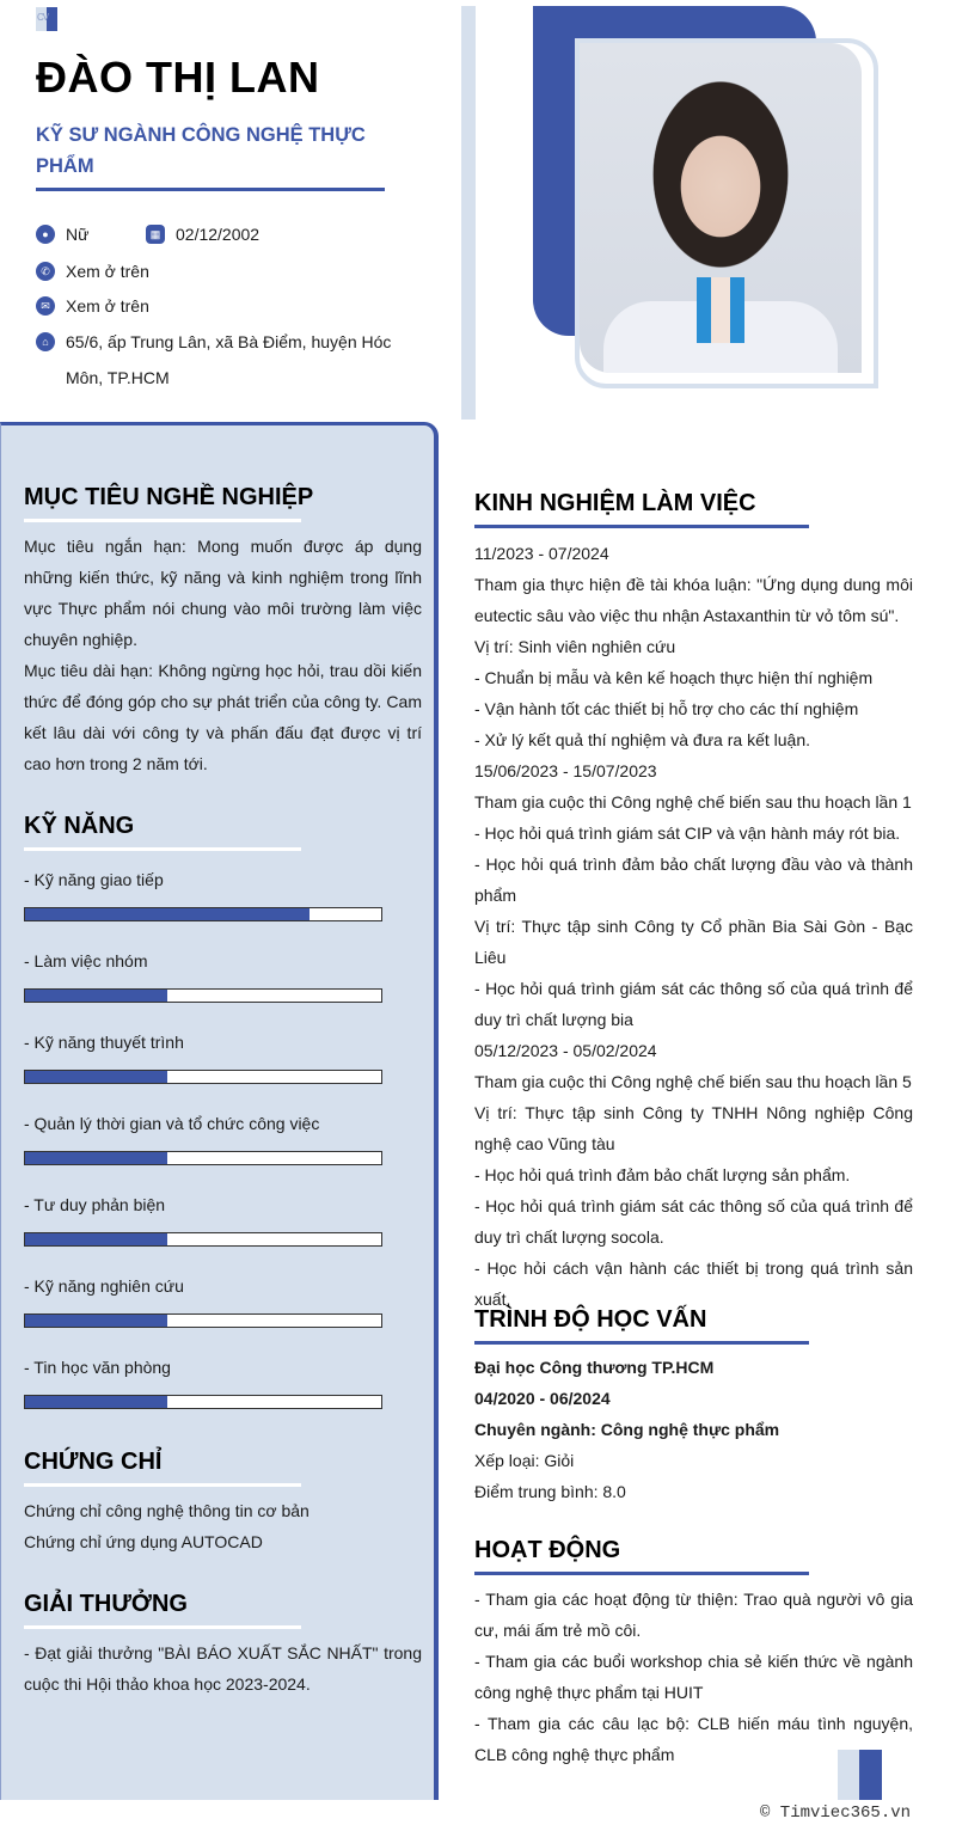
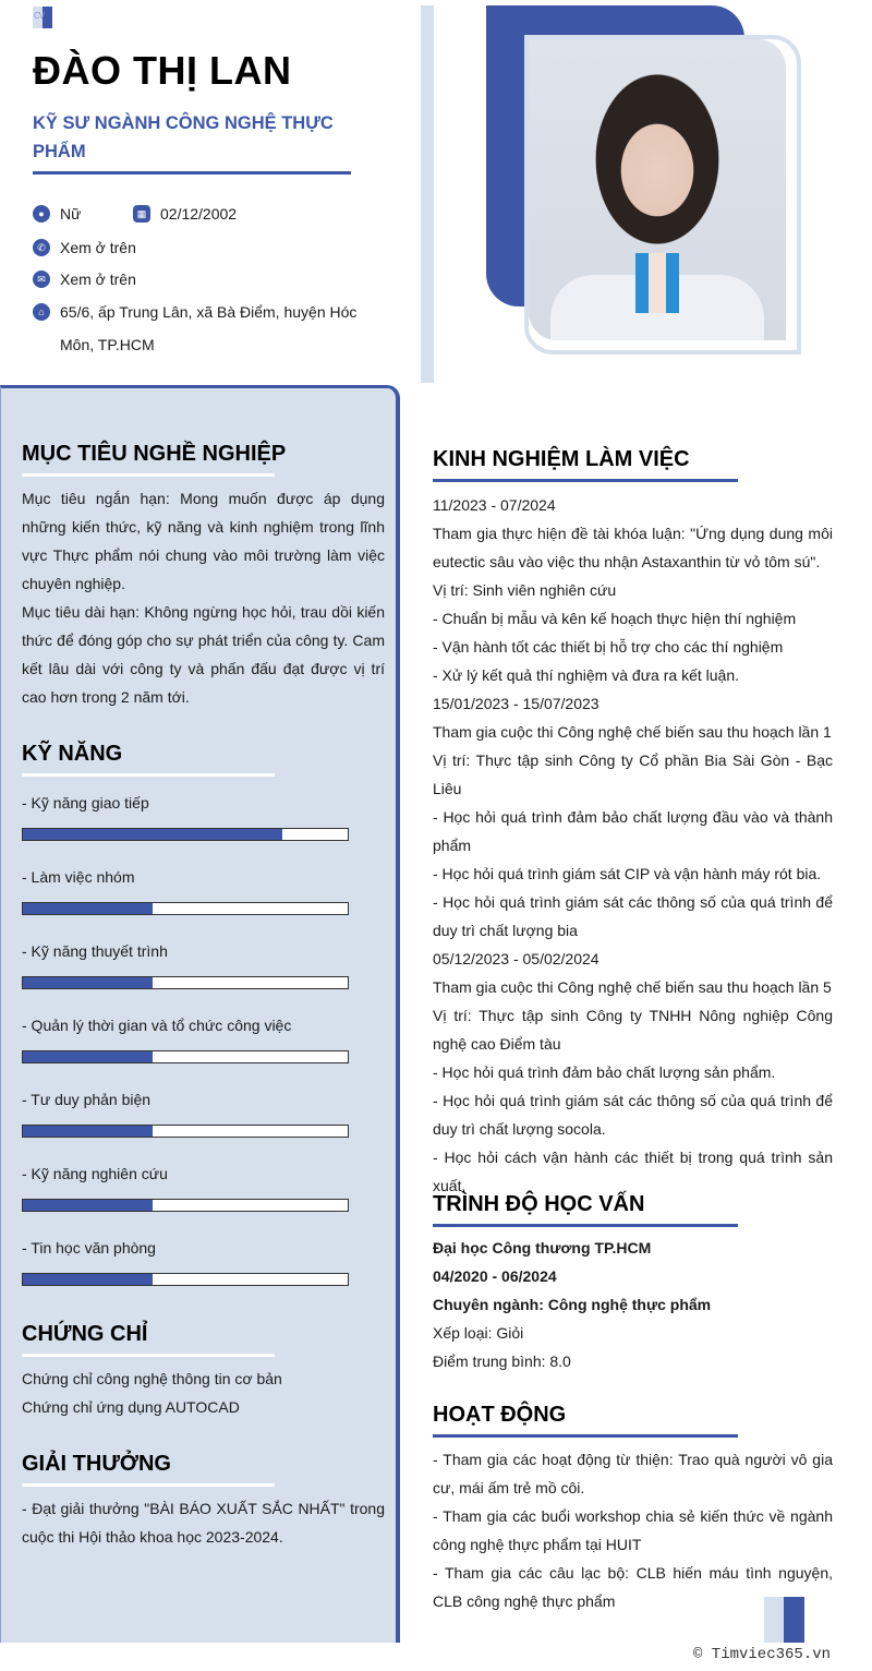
  CV
  ĐÀO THỊ LAN
  KỸ SƯ NGÀNH CÔNG NGHỆ THỰC PHẨM
  ●
  Nữ
  ▦
  02/12/2002
  ✆
  Xem ở trên
  ✉
  Xem ở trên
  ⌂
  65/6, ấp Trung Lân, xã Bà Điểm, huyện Hóc Môn, TP.HCM
  MỤC TIÊU NGHỀ NGHIỆP
  Mục tiêu ngắn hạn: Mong muốn được áp dụng những kiến thức, kỹ năng và kinh nghiệm trong lĩnh vực Thực phẩm nói chung vào môi trường làm việc chuyên nghiệp.
  Mục tiêu dài hạn: Không ngừng học hỏi, trau dồi kiến thức để đóng góp cho sự phát triển của công ty. Cam kết lâu dài với công ty và phấn đấu đạt được vị trí cao hơn trong 2 năm tới.
  KỸ NĂNG
  - Kỹ năng giao tiếp
  - Làm việc nhóm
  - Kỹ năng thuyết trình
  - Quản lý thời gian và tổ chức công việc
  - Tư duy phản biện
  - Kỹ năng nghiên cứu
  - Tin học văn phòng
  CHỨNG CHỈ
  Chứng chỉ công nghệ thông tin cơ bản
  Chứng chỉ ứng dụng AUTOCAD
  GIẢI THƯỞNG
  - Đạt giải thưởng "BÀI BÁO XUẤT SẮC NHẤT" trong cuộc thi Hội thảo khoa học 2023-2024.
  KINH NGHIỆM LÀM VIỆC
  11/2023 - 07/2024
  Tham gia thực hiện đề tài khóa luận: "Ứng dụng dung môi eutectic sâu vào việc thu nhận Astaxanthin từ vỏ tôm sú".
  Vị trí: Sinh viên nghiên cứu
  - Chuẩn bị mẫu và kên kế hoạch thực hiện thí nghiệm
  - Vận hành tốt các thiết bị hỗ trợ cho các thí nghiệm
  - Xử lý kết quả thí nghiệm và đưa ra kết luận.
- 15/06/2023 - 15/07/2023
+ 15/01/2023 - 15/07/2023
  Tham gia cuộc thi Công nghệ chế biến sau thu hoạch lần 1
- - Học hỏi quá trình giám sát CIP và vận hành máy rót bia.
+ Vị trí: Thực tập sinh Công ty Cổ phần Bia Sài Gòn - Bạc Liêu
  - Học hỏi quá trình đảm bảo chất lượng đầu vào và thành phẩm
- Vị trí: Thực tập sinh Công ty Cổ phần Bia Sài Gòn - Bạc Liêu
+ - Học hỏi quá trình giám sát CIP và vận hành máy rót bia.
  - Học hỏi quá trình giám sát các thông số của quá trình để duy trì chất lượng bia
  05/12/2023 - 05/02/2024
  Tham gia cuộc thi Công nghệ chế biến sau thu hoạch lần 5
- Vị trí: Thực tập sinh Công ty TNHH Nông nghiệp Công nghệ cao Vũng tàu
+ Vị trí: Thực tập sinh Công ty TNHH Nông nghiệp Công nghệ cao Điểm tàu
  - Học hỏi quá trình đảm bảo chất lượng sản phẩm.
  - Học hỏi quá trình giám sát các thông số của quá trình để duy trì chất lượng socola.
  - Học hỏi cách vận hành các thiết bị trong quá trình sản xuất.
  TRÌNH ĐỘ HỌC VẤN
  Đại học Công thương TP.HCM
  04/2020 - 06/2024
  Chuyên ngành: Công nghệ thực phẩm
  Xếp loại: Giỏi
  Điểm trung bình: 8.0
  HOẠT ĐỘNG
  - Tham gia các hoạt động từ thiện: Trao quà người vô gia cư, mái ấm trẻ mồ côi.
  - Tham gia các buổi workshop chia sẻ kiến thức về ngành công nghệ thực phẩm tại HUIT
  - Tham gia các câu lạc bộ: CLB hiến máu tình nguyện, CLB công nghệ thực phẩm
  © Timviec365.vn
